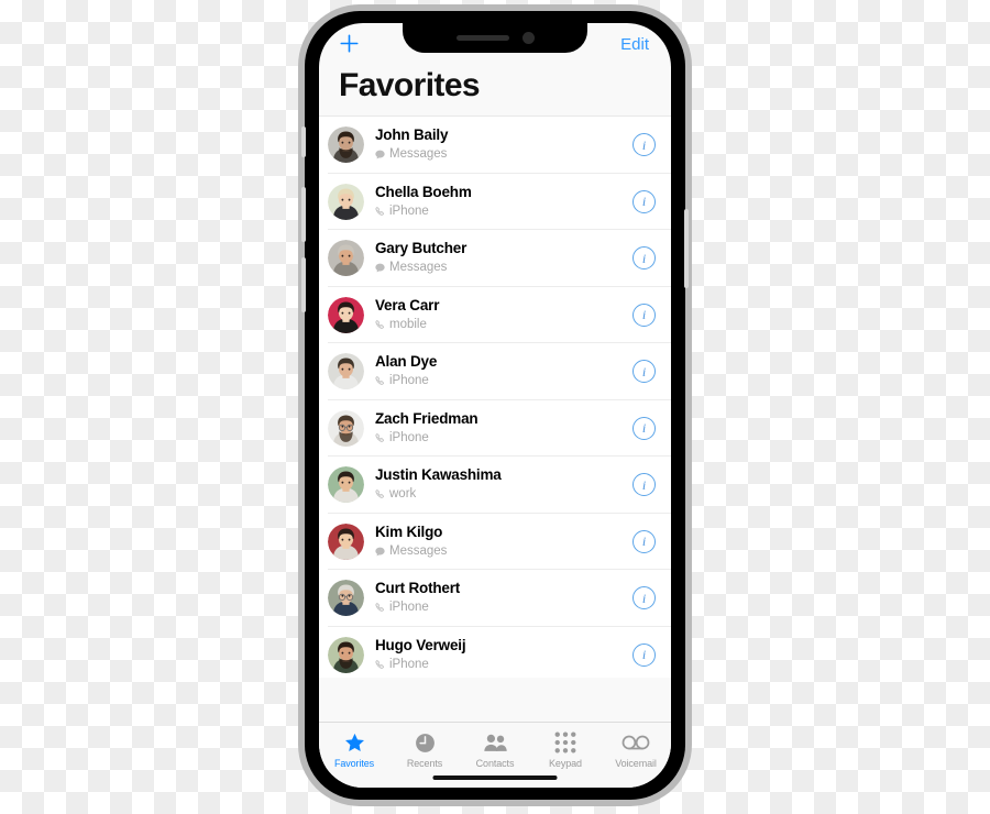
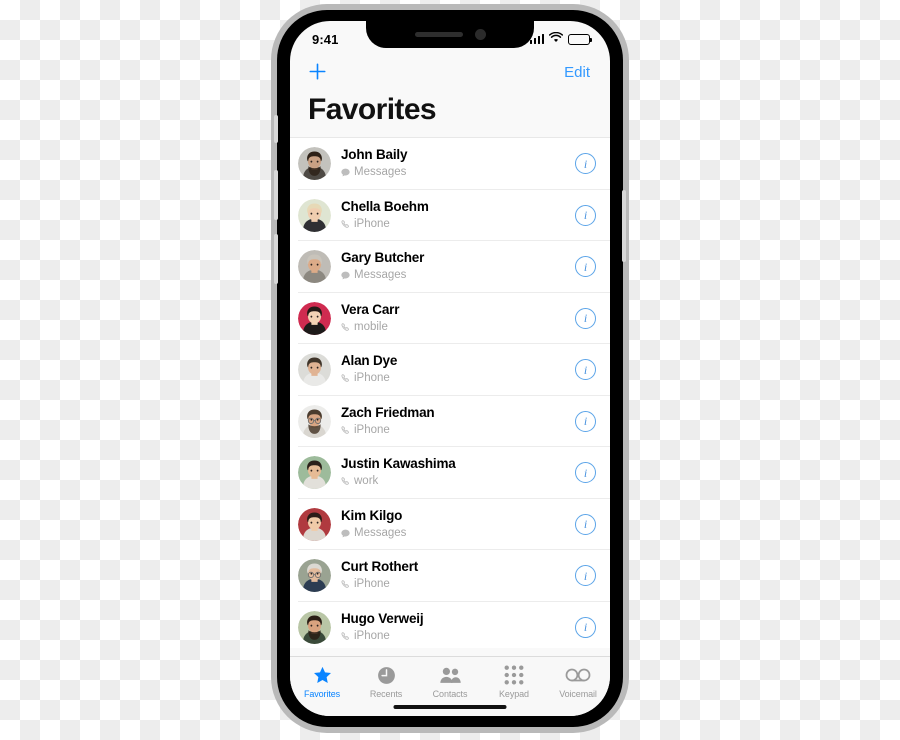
+ 9:41
  Edit
  Favorites
  John Baily
  Messages
  i
  Chella Boehm
  iPhone
  i
  Gary Butcher
  Messages
  i
  Vera Carr
  mobile
  i
  Alan Dye
  iPhone
  i
  Zach Friedman
  iPhone
  i
  Justin Kawashima
  work
  i
  Kim Kilgo
  Messages
  i
  Curt Rothert
  iPhone
  i
  Hugo Verweij
  iPhone
  i
  Favorites
  Recents
  Contacts
  Keypad
  Voicemail
